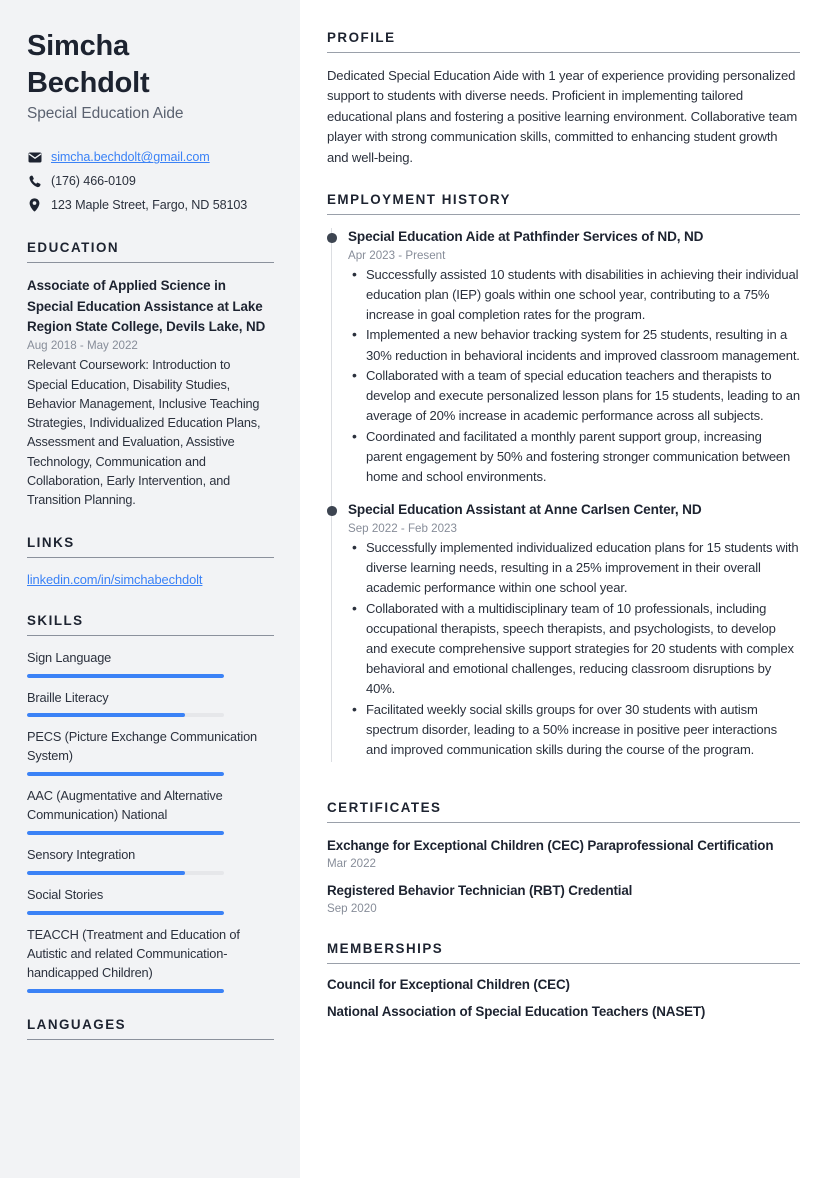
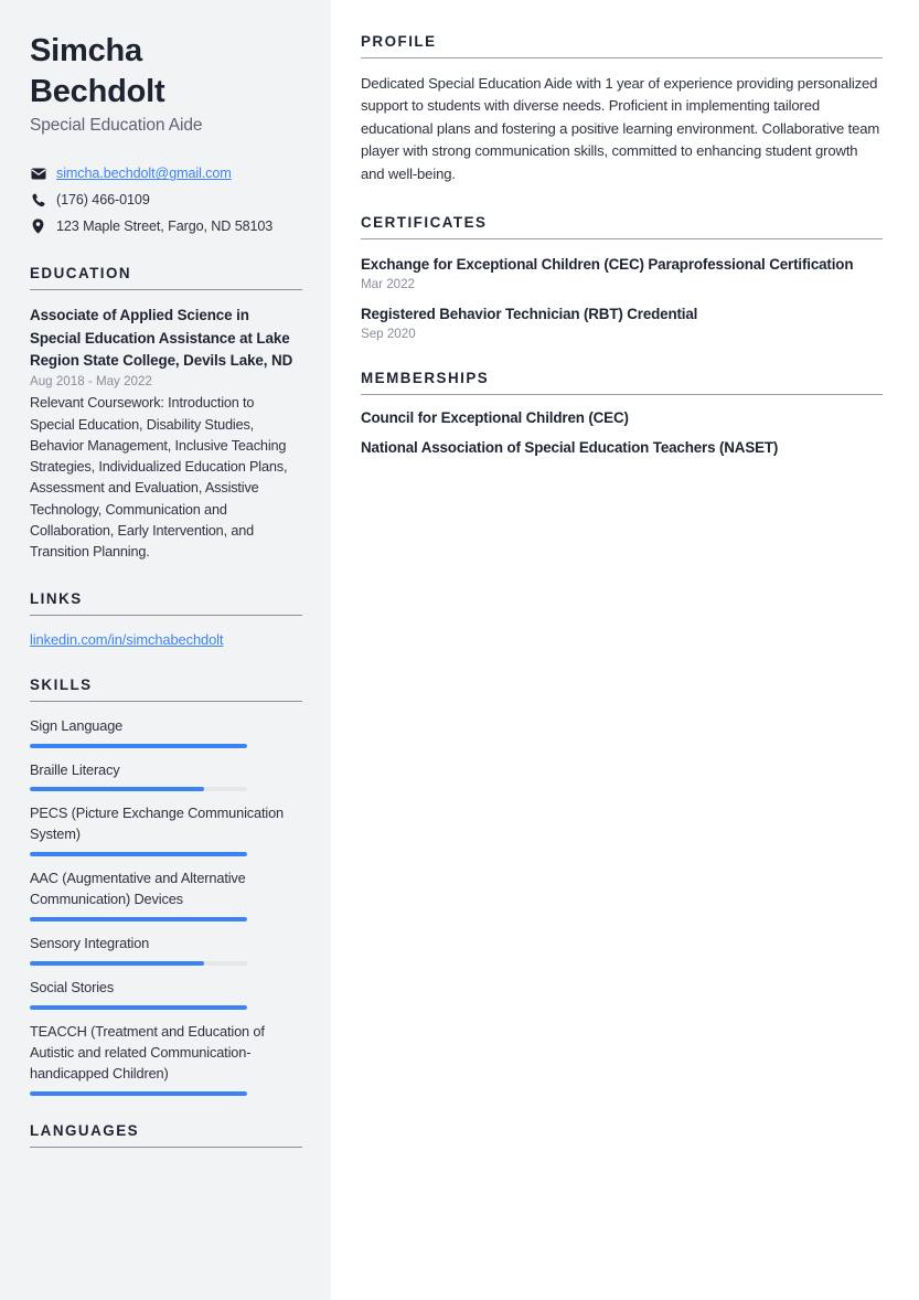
  Simcha
  Bechdolt
  Special Education Aide
  simcha.bechdolt@gmail.com
  (176) 466-0109
  123 Maple Street, Fargo, ND 58103
  EDUCATION
  Associate of Applied Science in Special Education Assistance at Lake Region State College, Devils Lake, ND
  Aug 2018 - May 2022
  Relevant Coursework: Introduction to Special Education, Disability Studies, Behavior Management, Inclusive Teaching Strategies, Individualized Education Plans, Assessment and Evaluation, Assistive Technology, Communication and Collaboration, Early Intervention, and Transition Planning.
  LINKS
  linkedin.com/in/simchabechdolt
  SKILLS
  Sign Language
  Braille Literacy
  PECS (Picture Exchange Communication System)
- AAC (Augmentative and Alternative Communication) National
+ AAC (Augmentative and Alternative Communication) Devices
  Sensory Integration
  Social Stories
  TEACCH (Treatment and Education of Autistic and related Communication-handicapped Children)
  LANGUAGES
  PROFILE
  Dedicated Special Education Aide with 1 year of experience providing personalized support to students with diverse needs. Proficient in implementing tailored educational plans and fostering a positive learning environment. Collaborative team player with strong communication skills, committed to enhancing student growth and well-being.
- EMPLOYMENT HISTORY
- Special Education Aide at Pathfinder Services of ND, ND
- Apr 2023 - Present
- Successfully assisted 10 students with disabilities in achieving their individual education plan (IEP) goals within one school year, contributing to a 75% increase in goal completion rates for the program.
- Implemented a new behavior tracking system for 25 students, resulting in a 30% reduction in behavioral incidents and improved classroom management.
- Collaborated with a team of special education teachers and therapists to develop and execute personalized lesson plans for 15 students, leading to an average of 20% increase in academic performance across all subjects.
- Coordinated and facilitated a monthly parent support group, increasing parent engagement by 50% and fostering stronger communication between home and school environments.
- Special Education Assistant at Anne Carlsen Center, ND
- Sep 2022 - Feb 2023
- Successfully implemented individualized education plans for 15 students with diverse learning needs, resulting in a 25% improvement in their overall academic performance within one school year.
- Collaborated with a multidisciplinary team of 10 professionals, including occupational therapists, speech therapists, and psychologists, to develop and execute comprehensive support strategies for 20 students with complex behavioral and emotional challenges, reducing classroom disruptions by 40%.
- Facilitated weekly social skills groups for over 30 students with autism spectrum disorder, leading to a 50% increase in positive peer interactions and improved communication skills during the course of the program.
  CERTIFICATES
  Exchange for Exceptional Children (CEC) Paraprofessional Certification
  Mar 2022
  Registered Behavior Technician (RBT) Credential
  Sep 2020
  MEMBERSHIPS
  Council for Exceptional Children (CEC)
  National Association of Special Education Teachers (NASET)
